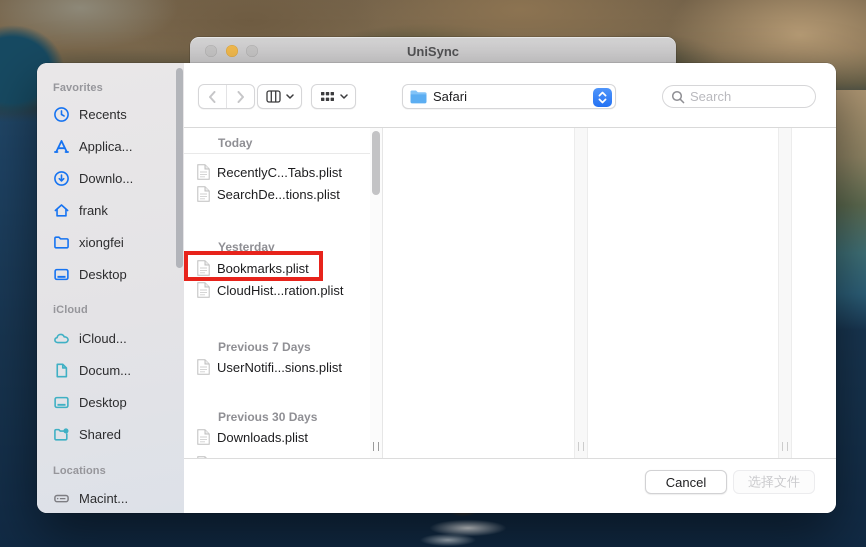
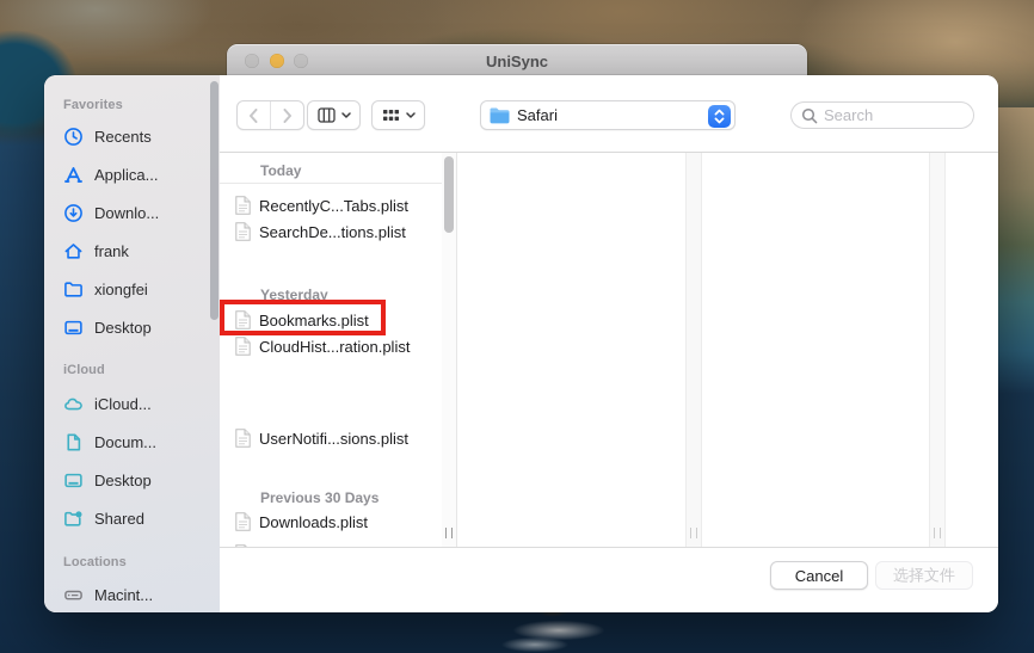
  UniSync
  Favorites
  Recents
  Applica...
  Downlo...
  frank
  xiongfei
  Desktop
  iCloud
  iCloud...
  Docum...
  Desktop
  Shared
  Locations
  Macint...
  Safari
  Search
  Today
  RecentlyC...Tabs.plist
  SearchDe...tions.plist
  Yesterday
  Bookmarks.plist
  CloudHist...ration.plist
- Previous 7 Days
  UserNotifi...sions.plist
  Previous 30 Days
  Downloads.plist
  Cancel
  选择文件
